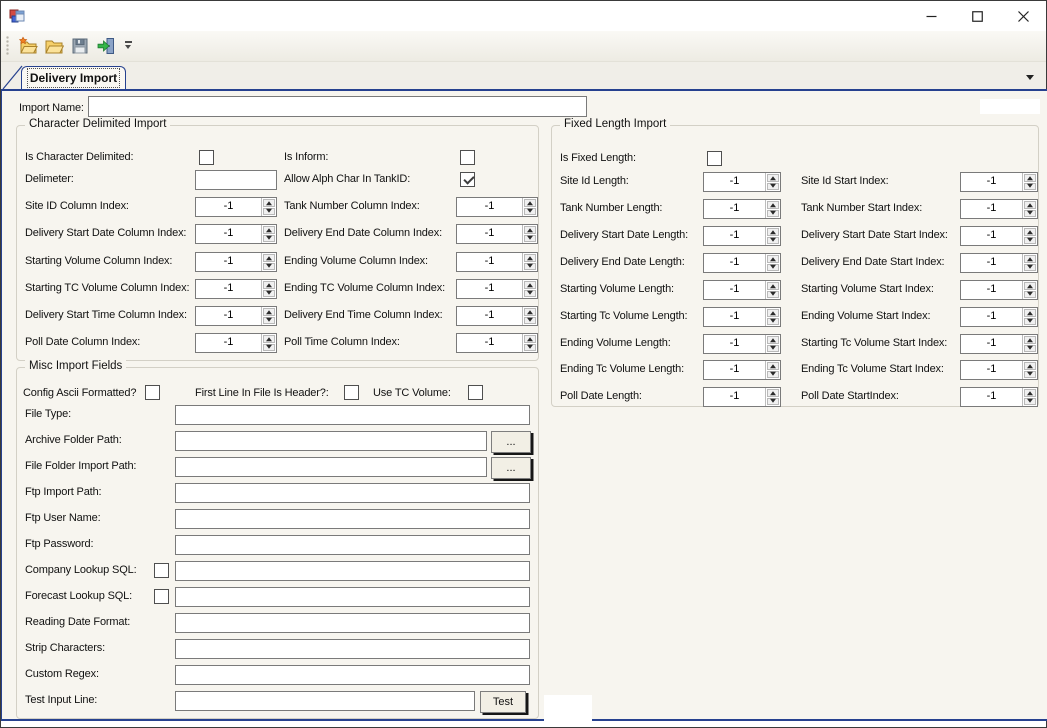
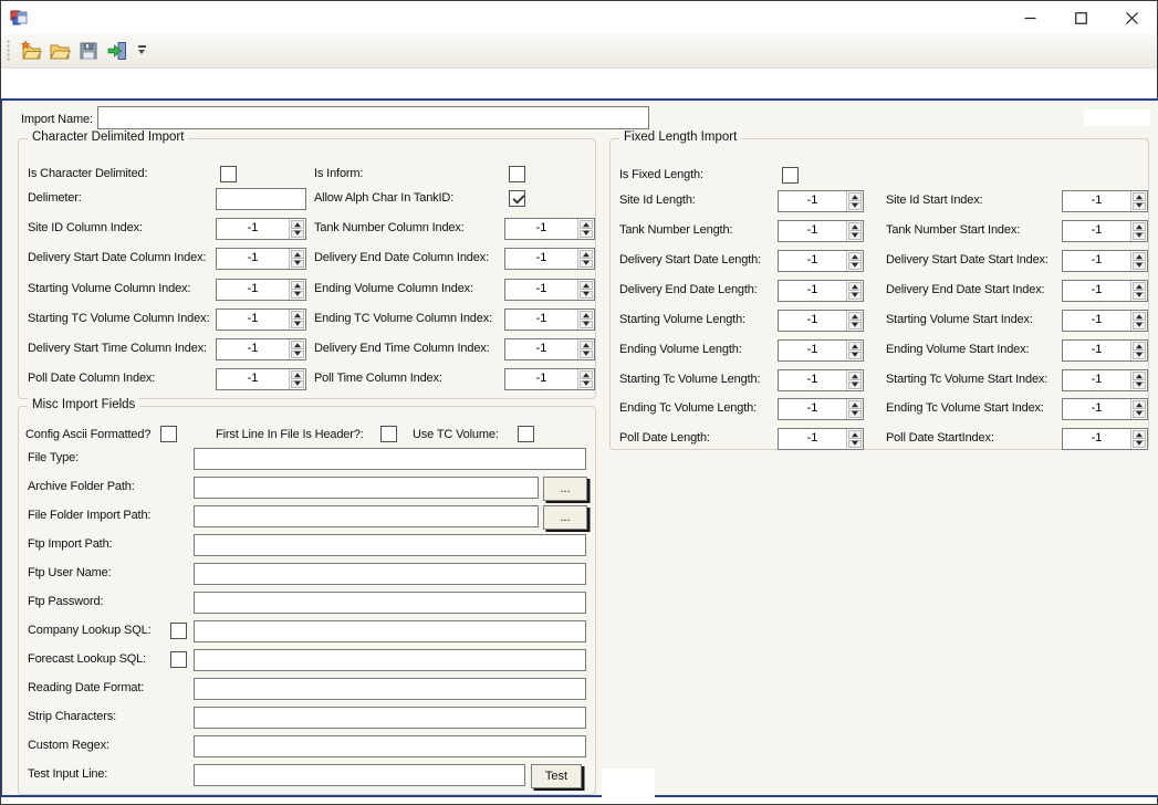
- Delivery Import
  Import Name:
  Character Delimited Import
  Is Character Delimited:
  Is Inform:
  Delimeter:
  Allow Alph Char In TankID:
  Site ID Column Index:
  -1
  Tank Number Column Index:
  -1
  Delivery Start Date Column Index:
  -1
  Delivery End Date Column Index:
  -1
  Starting Volume Column Index:
  -1
  Ending Volume Column Index:
  -1
  Starting TC Volume Column Index:
  -1
  Ending TC Volume Column Index:
  -1
  Delivery Start Time Column Index:
  -1
  Delivery End Time Column Index:
  -1
  Poll Date Column Index:
  -1
  Poll Time Column Index:
  -1
  Fixed Length Import
  Is Fixed Length:
  Site Id Length:
  -1
  Site Id Start Index:
  -1
  Tank Number Length:
  -1
  Tank Number Start Index:
  -1
  Delivery Start Date Length:
  -1
  Delivery Start Date Start Index:
  -1
  Delivery End Date Length:
  -1
  Delivery End Date Start Index:
  -1
  Starting Volume Length:
  -1
  Starting Volume Start Index:
  -1
- Starting Tc Volume Length:
+ Ending Volume Length:
  -1
  Ending Volume Start Index:
  -1
- Ending Volume Length:
+ Starting Tc Volume Length:
  -1
  Starting Tc Volume Start Index:
  -1
  Ending Tc Volume Length:
  -1
  Ending Tc Volume Start Index:
  -1
  Poll Date Length:
  -1
  Poll Date StartIndex:
  -1
  Misc Import Fields
  Config Ascii Formatted?
  First Line In File Is Header?:
  Use TC Volume:
  File Type:
  Archive Folder Path:
  ...
  File Folder Import Path:
  ...
  Ftp Import Path:
  Ftp User Name:
  Ftp Password:
  Company Lookup SQL:
  Forecast Lookup SQL:
  Reading Date Format:
  Strip Characters:
  Custom Regex:
  Test Input Line:
  Test
